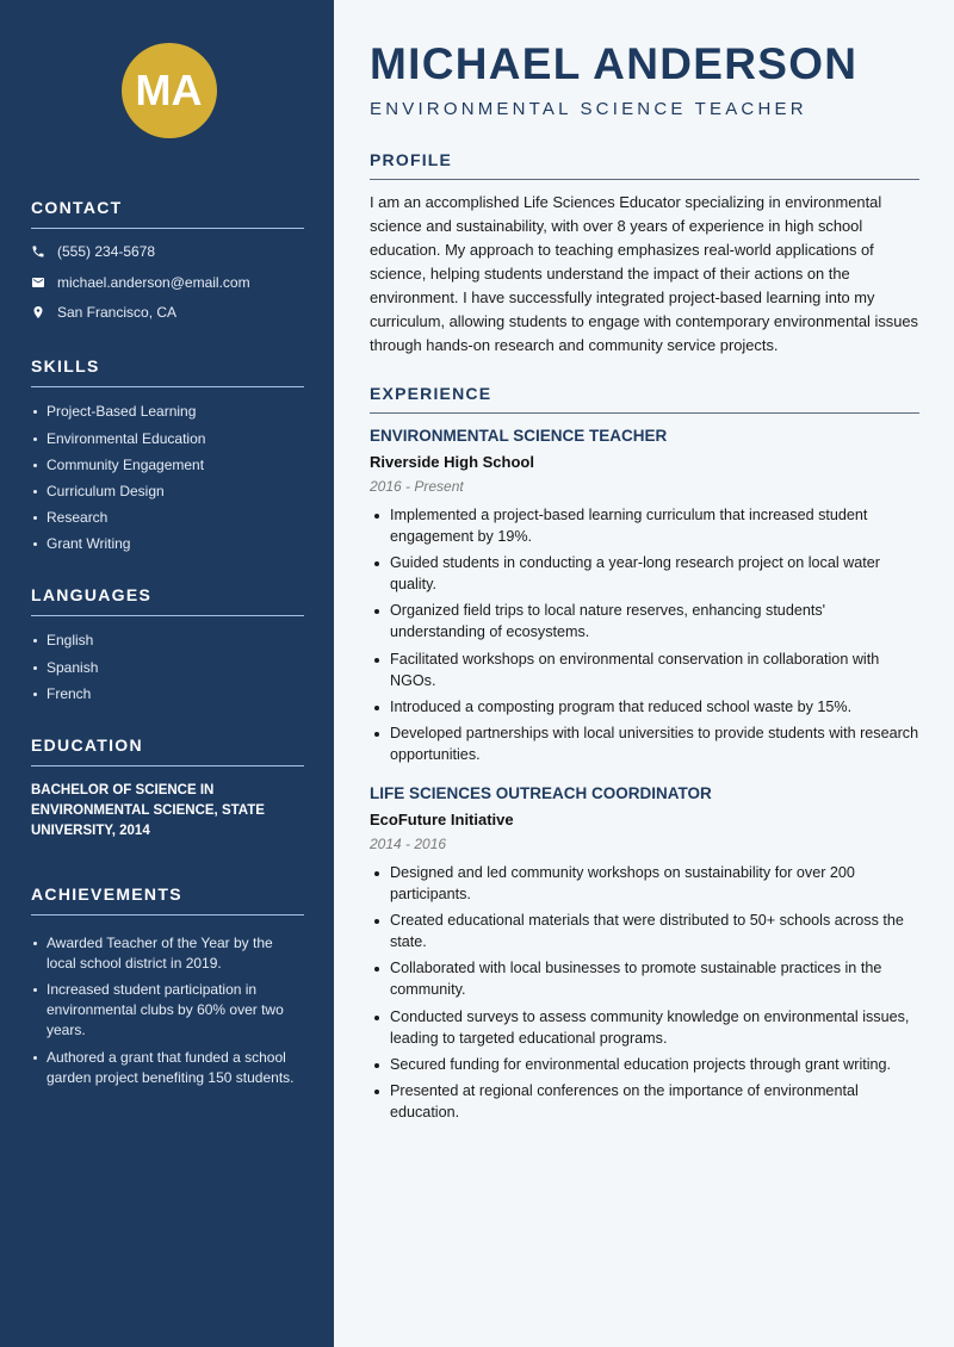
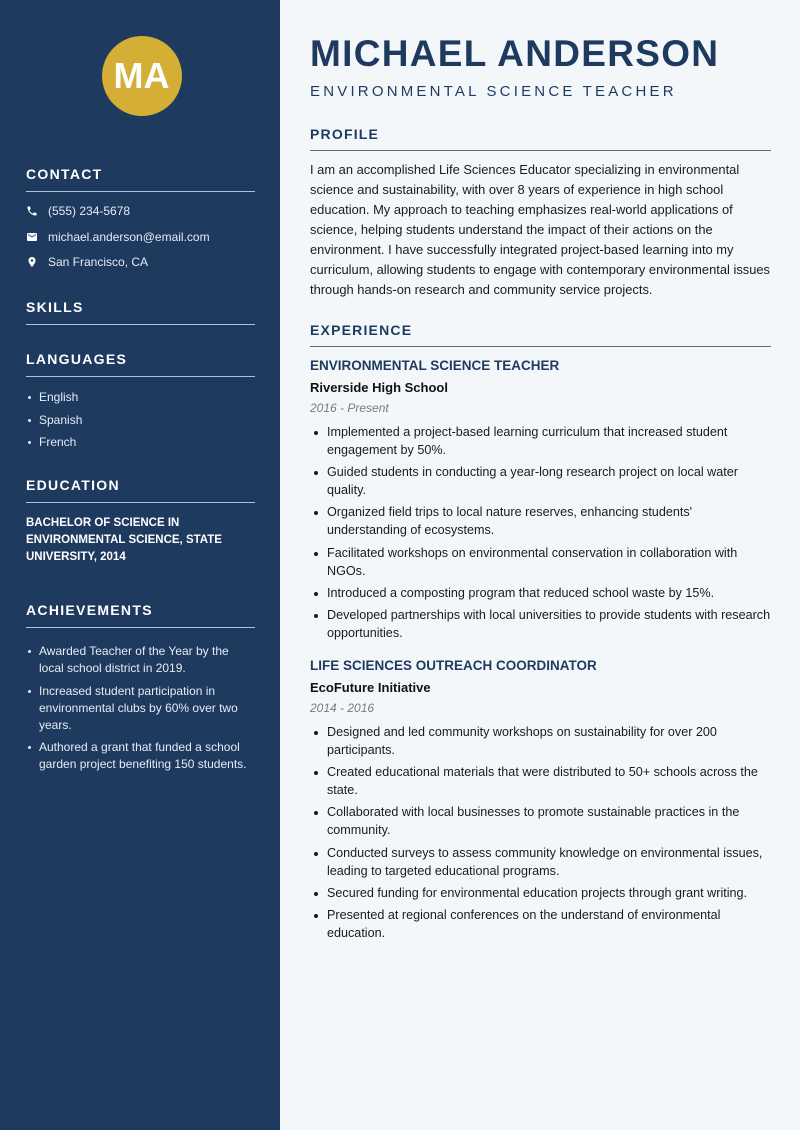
  MA
  CONTACT
  (555) 234-5678
  michael.anderson@email.com
  San Francisco, CA
  SKILLS
- Project-Based Learning
- Environmental Education
- Community Engagement
- Curriculum Design
- Research
- Grant Writing
  LANGUAGES
  English
  Spanish
  French
  EDUCATION
  BACHELOR OF SCIENCE IN ENVIRONMENTAL SCIENCE, STATE UNIVERSITY, 2014
  ACHIEVEMENTS
  Awarded Teacher of the Year by the local school district in 2019.
  Increased student participation in environmental clubs by 60% over two years.
  Authored a grant that funded a school garden project benefiting 150 students.
  MICHAEL ANDERSON
  ENVIRONMENTAL SCIENCE TEACHER
  PROFILE
  I am an accomplished Life Sciences Educator specializing in environmental science and sustainability, with over 8 years of experience in high school education. My approach to teaching emphasizes real-world applications of science, helping students understand the impact of their actions on the environment. I have successfully integrated project-based learning into my curriculum, allowing students to engage with contemporary environmental issues through hands-on research and community service projects.
  EXPERIENCE
  ENVIRONMENTAL SCIENCE TEACHER
  Riverside High School
  2016 - Present
- Implemented a project-based learning curriculum that increased student engagement by 19%.
+ Implemented a project-based learning curriculum that increased student engagement by 50%.
  Guided students in conducting a year-long research project on local water quality.
  Organized field trips to local nature reserves, enhancing students' understanding of ecosystems.
  Facilitated workshops on environmental conservation in collaboration with NGOs.
  Introduced a composting program that reduced school waste by 15%.
  Developed partnerships with local universities to provide students with research opportunities.
  LIFE SCIENCES OUTREACH COORDINATOR
  EcoFuture Initiative
  2014 - 2016
  Designed and led community workshops on sustainability for over 200 participants.
  Created educational materials that were distributed to 50+ schools across the state.
  Collaborated with local businesses to promote sustainable practices in the community.
  Conducted surveys to assess community knowledge on environmental issues, leading to targeted educational programs.
  Secured funding for environmental education projects through grant writing.
- Presented at regional conferences on the importance of environmental education.
+ Presented at regional conferences on the understand of environmental education.
